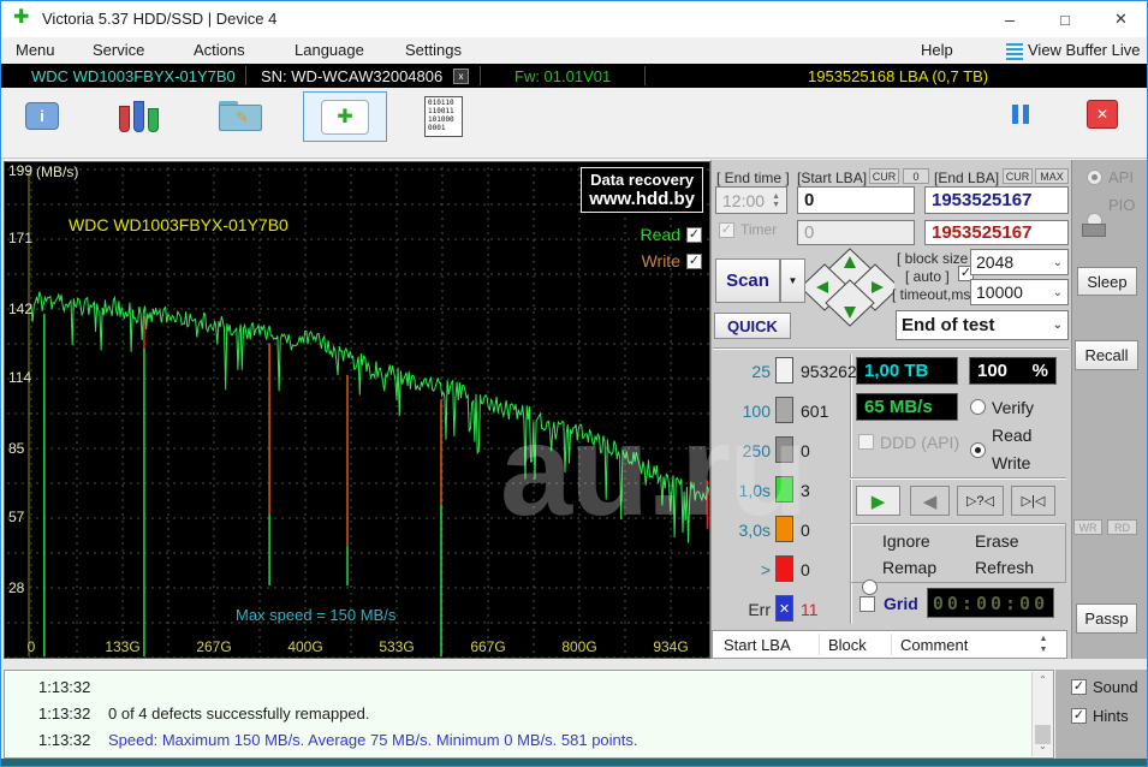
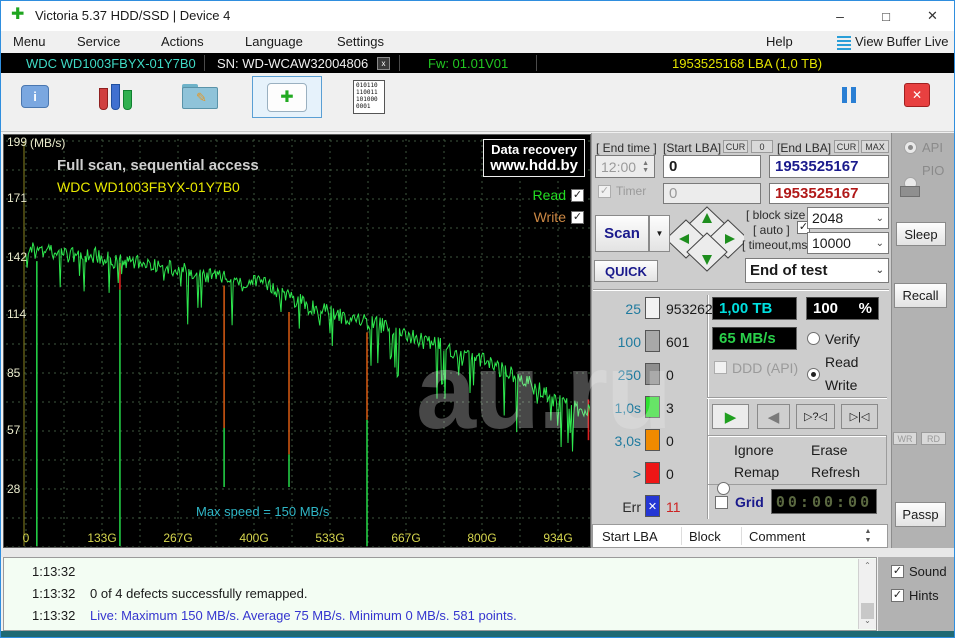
  ✚
  Victoria 5.37 HDD/SSD | Device 4
  –
  □
  ✕
  Menu
  Service
  Actions
  Language
  Settings
  Help
  View Buffer Live
  WDC WD1003FBYX-01Y7B0
  SN: WD-WCAW32004806
  x
  Fw: 01.01V01
- 1953525168 LBA (0,7 TB)
+ 1953525168 LBA (1,0 TB)
  i
  ✎
  ✚
  ✕
  (MB/s)
+ Full scan, sequential access
  WDC WD1003FBYX-01Y7B0
  Data recovery
  www.hdd.by
  Read
  ✓
  Write
  ✓
  Max speed = 150 MB/s
  199
  171
  142
  114
  85
  57
  28
  0
  133G
  267G
  400G
  533G
  667G
  800G
  934G
  [ End time ]
  [Start LBA]
  CUR
  0
  [End LBA]
  CUR
  MAX
  12:00
  0
  1953525167
  ✓
  Timer
  0
  1953525167
  Scan
  ▼
  [ block size
  [ auto ]
  ✓
  2048
  ⌄
  [ timeout,ms
  10000
  ⌄
  QUICK
  End of test
  ⌄
  25
  953262
  100
  601
  250
  0
  1,0s
  3
  3,0s
  0
  >
  0
  Err
  ✕
  11
  1,00 TB
  100
  %
  65 MB/s
  Verify
  Read
  Write
  DDD (API)
  ▶
  ◀
  ▷?◁
  ▷|◁
  Ignore
  Erase
  Remap
  Refresh
  Grid
  00:00:00
  Start LBA
  Block
  Comment
  API
  PIO
  Sleep
  Recall
  WR
  RD
  Passp
  1:13:32
  1:13:32
  0 of 4 defects successfully remapped.
  1:13:32
- Speed: Maximum 150 MB/s. Average 75 MB/s. Minimum 0 MB/s. 581 points.
+ Live: Maximum 150 MB/s. Average 75 MB/s. Minimum 0 MB/s. 581 points.
  ⌃
  ⌄
  ✓
  Sound
  ✓
  Hints
  au.ru
